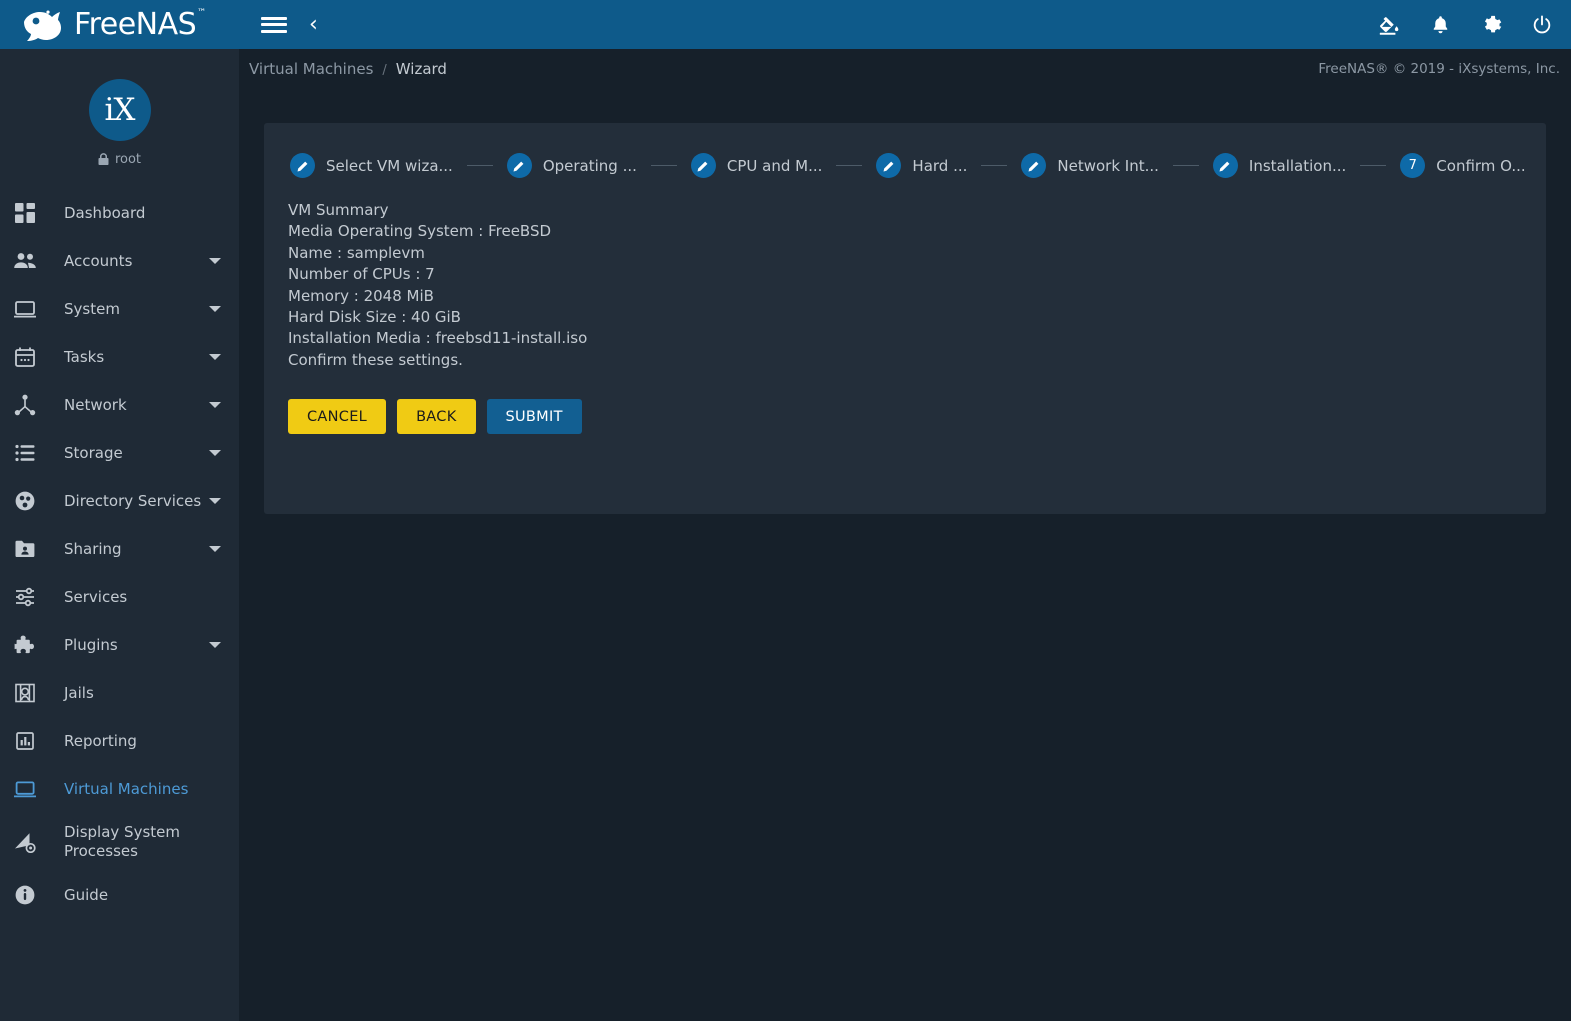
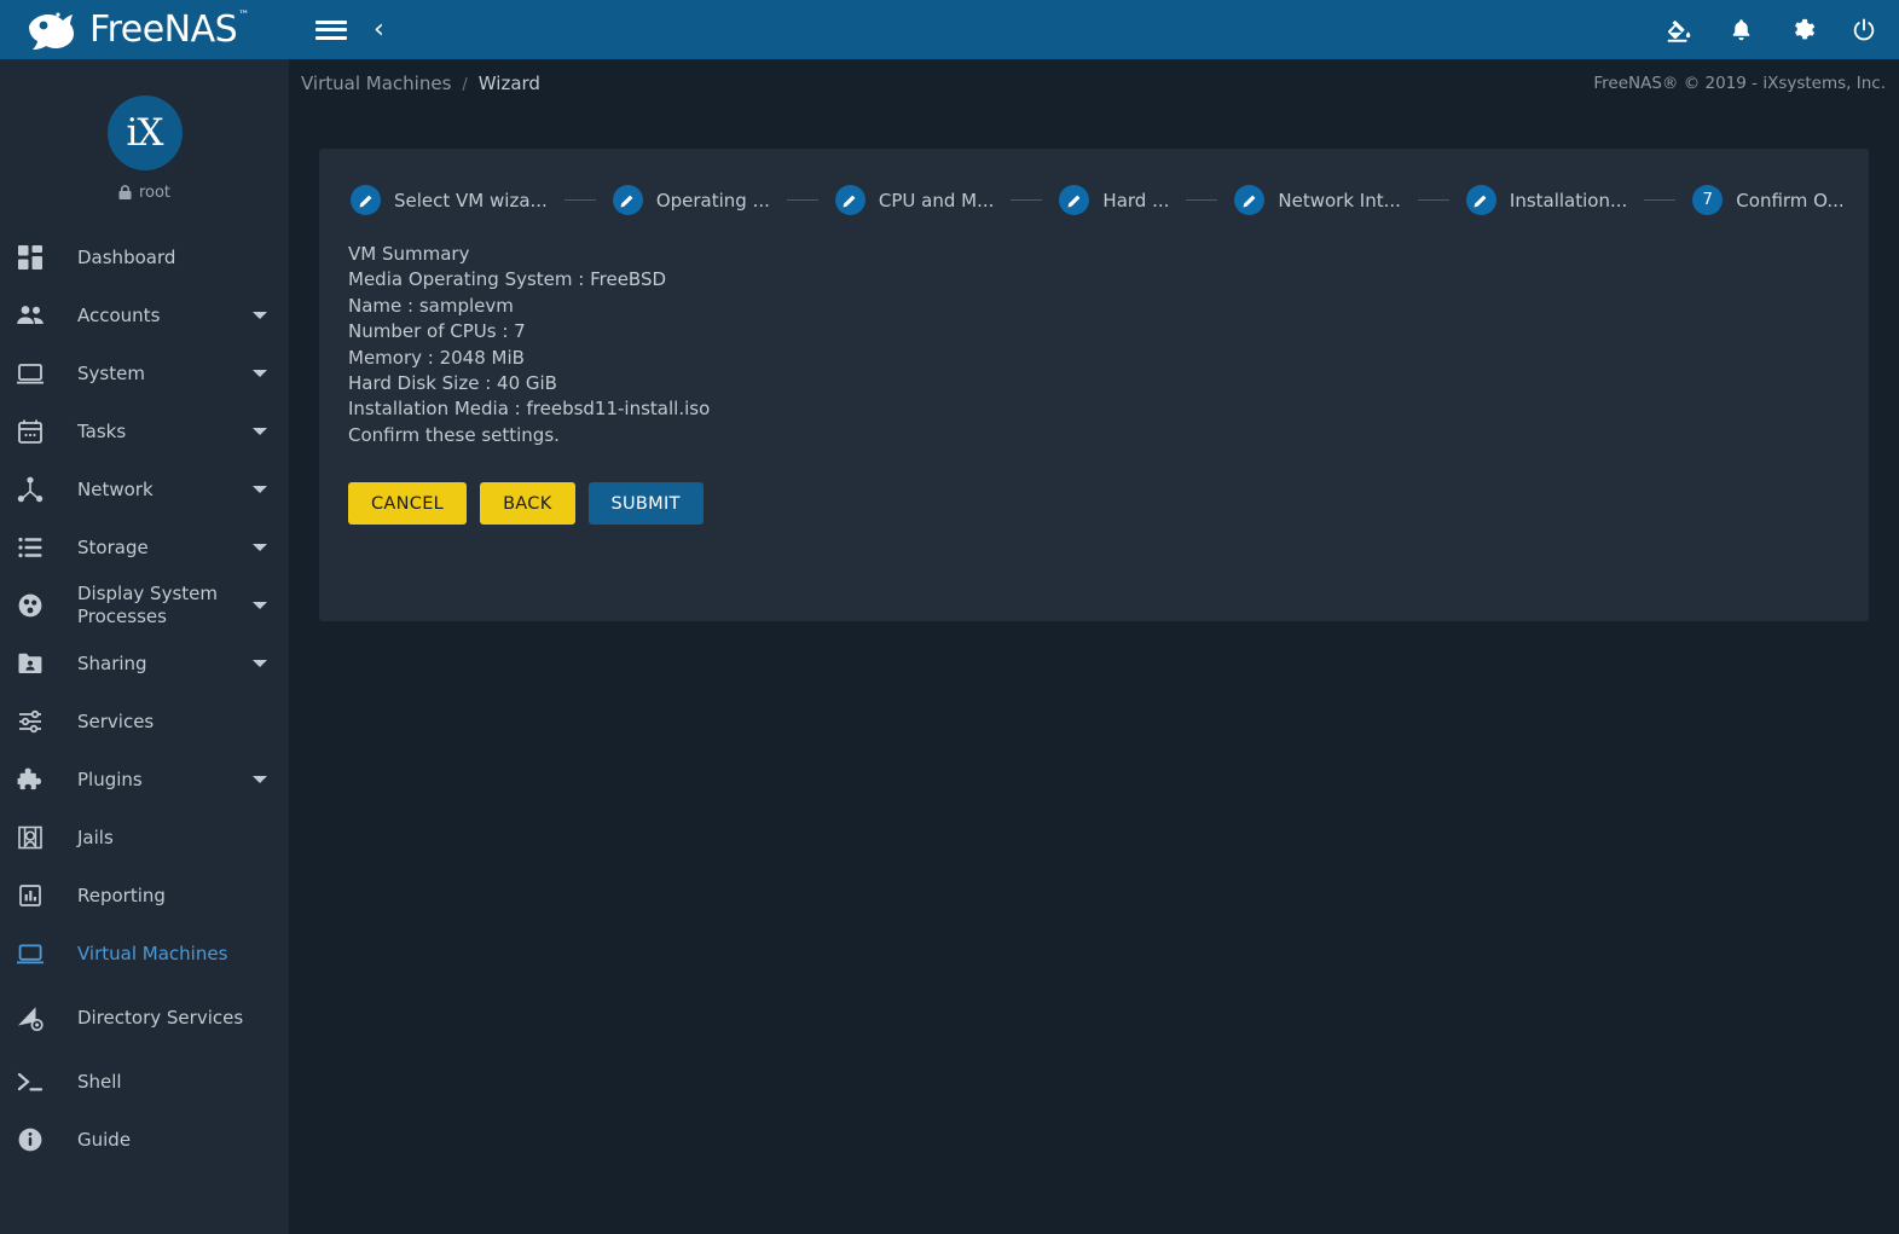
  FreeNAS™
  iX
  root
  Dashboard
  Accounts
  System
  Tasks
  Network
  Storage
- Directory Services
+ Display System Processes
  Sharing
  Services
  Plugins
  Jails
  Reporting
  Virtual Machines
- Display System Processes
+ Directory Services
+ Shell
  Guide
  ‹
  Virtual Machines
  /
  Wizard
  FreeNAS® © 2019 - iXsystems, Inc.
  Select VM wiza...
  Operating ...
  CPU and M...
  Hard ...
  Network Int...
  Installation...
  7
  Confirm O...
  VM Summary
  Media Operating System : FreeBSD
  Name : samplevm
  Number of CPUs : 7
  Memory : 2048 MiB
  Hard Disk Size : 40 GiB
  Installation Media : freebsd11-install.iso
  Confirm these settings.
  CANCEL
  BACK
  SUBMIT
